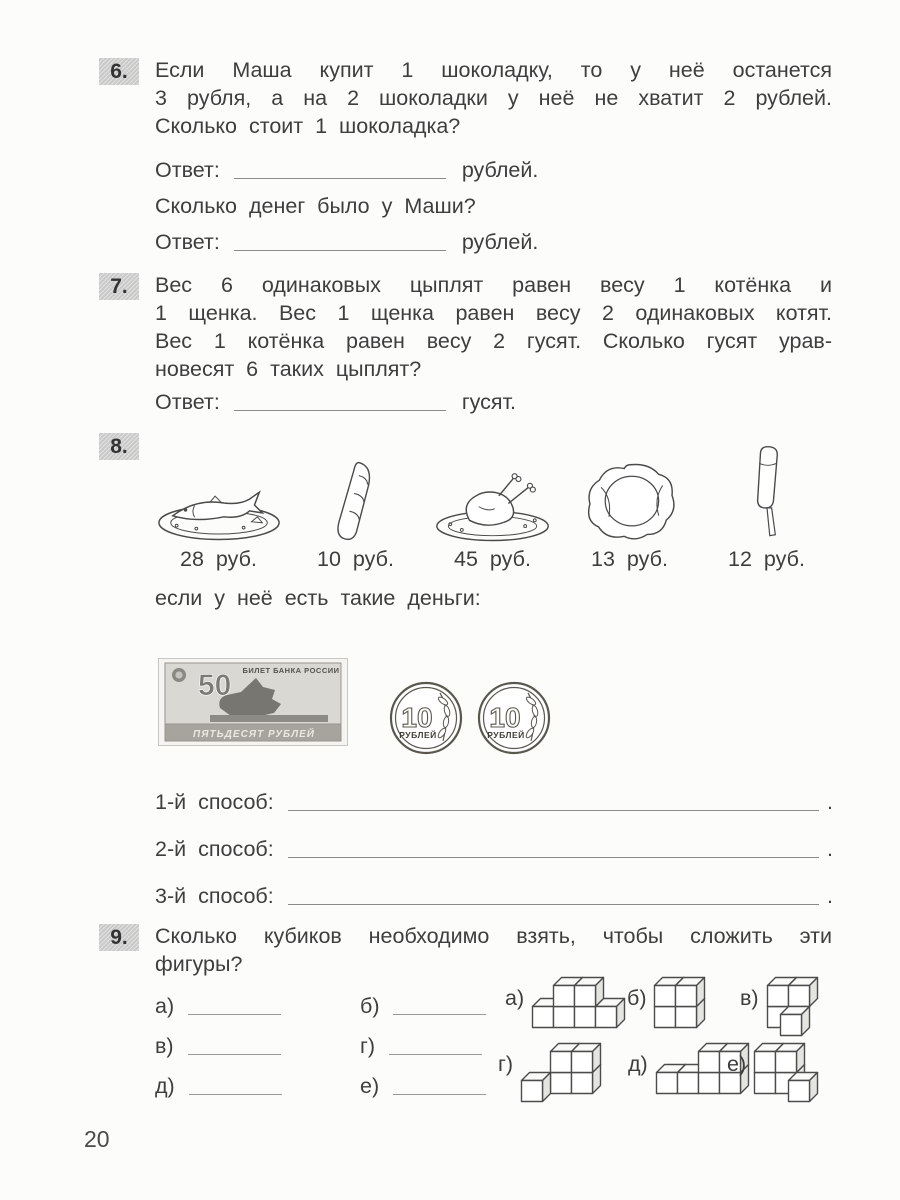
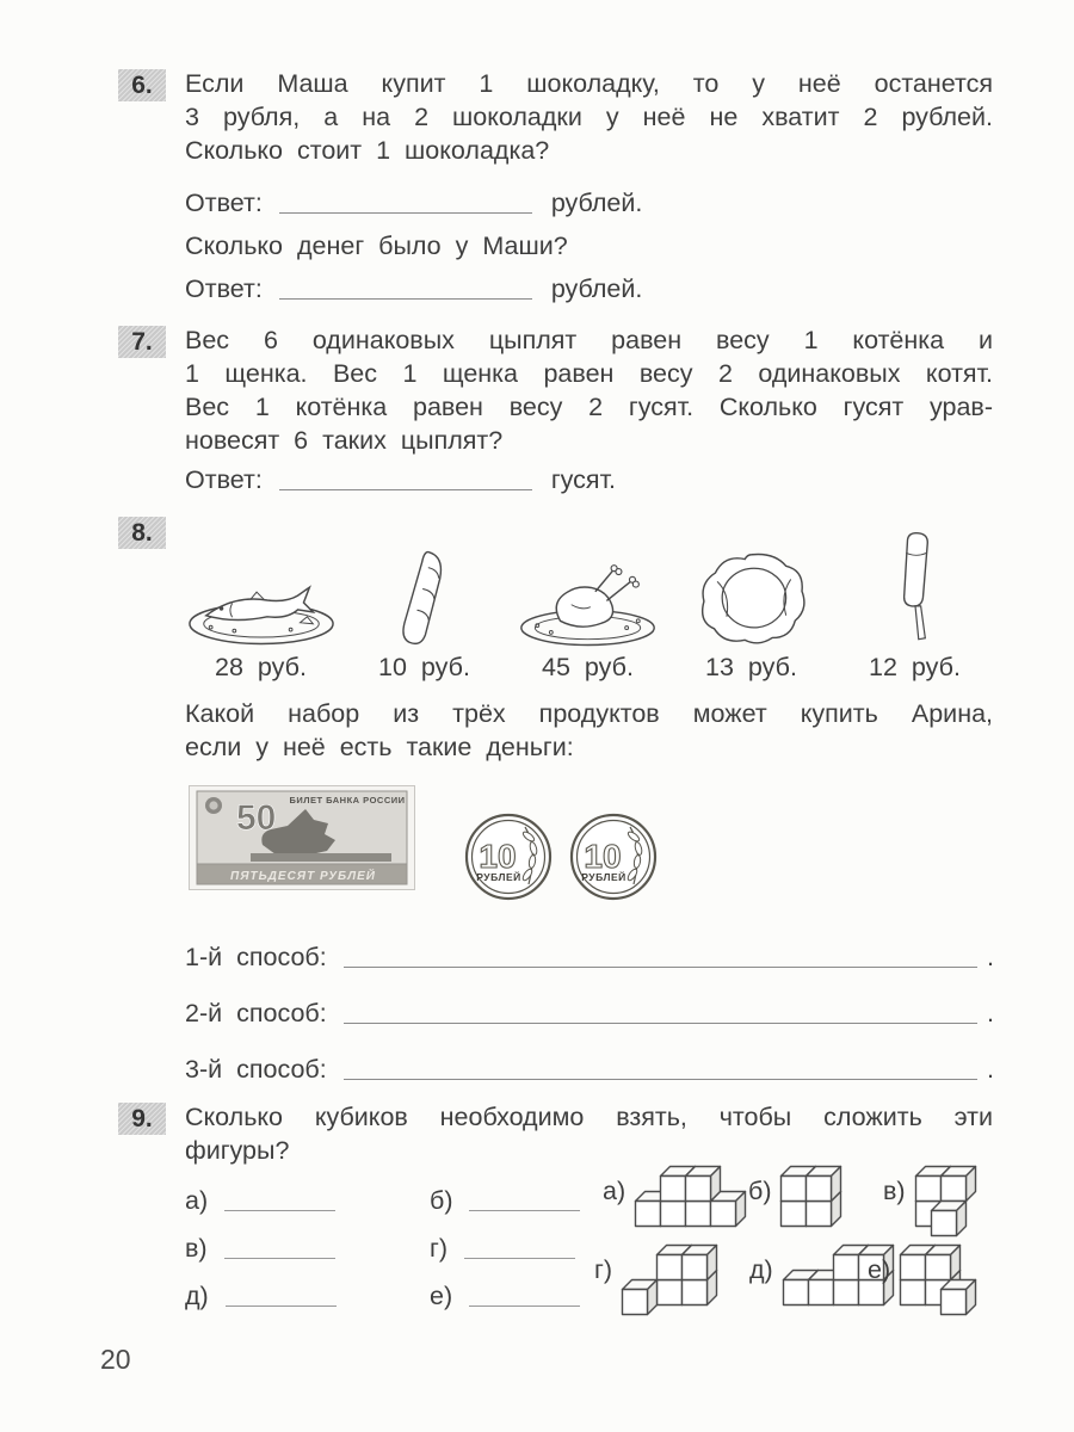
  6.
  Если Маша купит 1 шоколадку, то у неё останется
  3 рубля, а на 2 шоколадки у неё не хватит 2 рублей.
  Сколько стоит 1 шоколадка?
  Ответ:
  рублей.
  Сколько денег было у Маши?
  Ответ:
  рублей.
  7.
  Вес 6 одинаковых цыплят равен весу 1 котёнка и
  1 щенка. Вес 1 щенка равен весу 2 одинаковых котят.
  Вес 1 котёнка равен весу 2 гусят. Сколько гусят урав-
  новесят 6 таких цыплят?
  Ответ:
  гусят.
  8.
  28 руб.
  10 руб.
  45 руб.
  13 руб.
  12 руб.
+ Какой набор из трёх продуктов может купить Арина,
  если у неё есть такие деньги:
  50
  БИЛЕТ БАНКА РОССИИ
  ПЯТЬДЕСЯТ РУБЛЕЙ
  10
  РУБЛЕЙ
  10
  РУБЛЕЙ
  1-й способ:
  .
  2-й способ:
  .
  3-й способ:
  .
  9.
  Сколько кубиков необходимо взять, чтобы сложить эти
  фигуры?
  а)
  б)
  в)
  г)
  д)
  е)
  а)
  б)
  в)
  г)
  д)
  е)
  20
